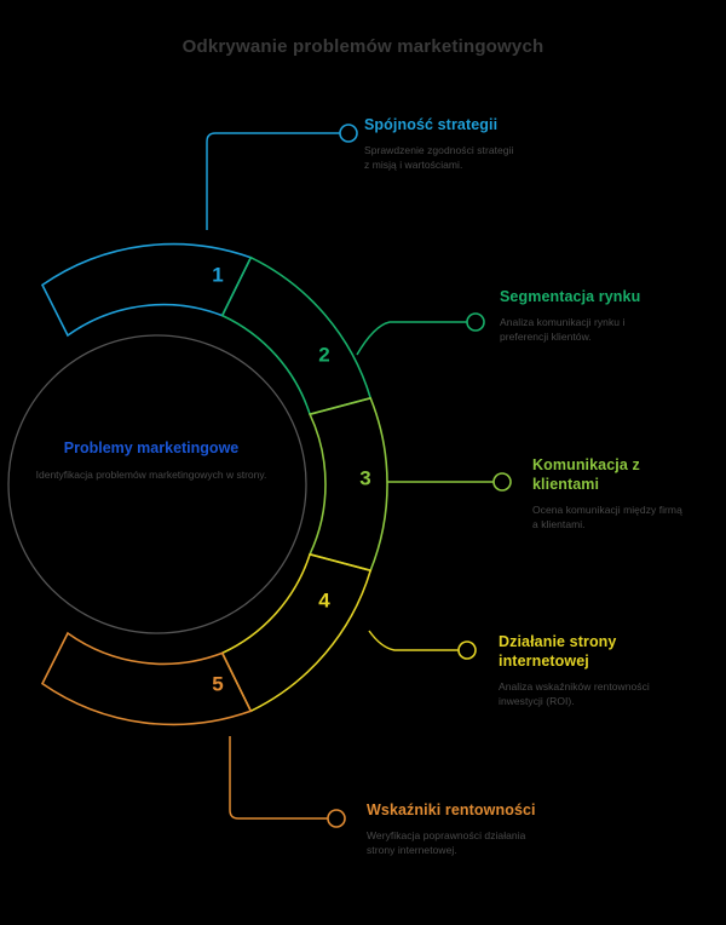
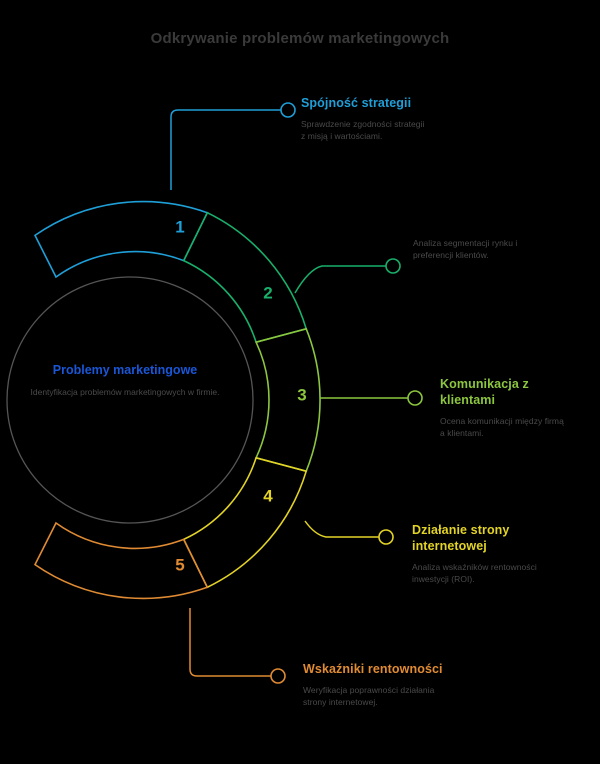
  Odkrywanie problemów marketingowych
  1
  2
  3
  4
  5
  Problemy marketingowe
- Identyfikacja problemów marketingowych w strony.
+ Identyfikacja problemów marketingowych w firmie.
  Spójność strategii
  Sprawdzenie zgodności strategii z misją i wartościami.
- Segmentacja rynku
- Analiza komunikacji rynku i preferencji klientów.
+ Analiza segmentacji rynku i preferencji klientów.
  Komunikacja z klientami
  Ocena komunikacji między firmą a klientami.
  Działanie strony internetowej
  Analiza wskaźników rentowności inwestycji (ROI).
  Wskaźniki rentowności
  Weryfikacja poprawności działania strony internetowej.
